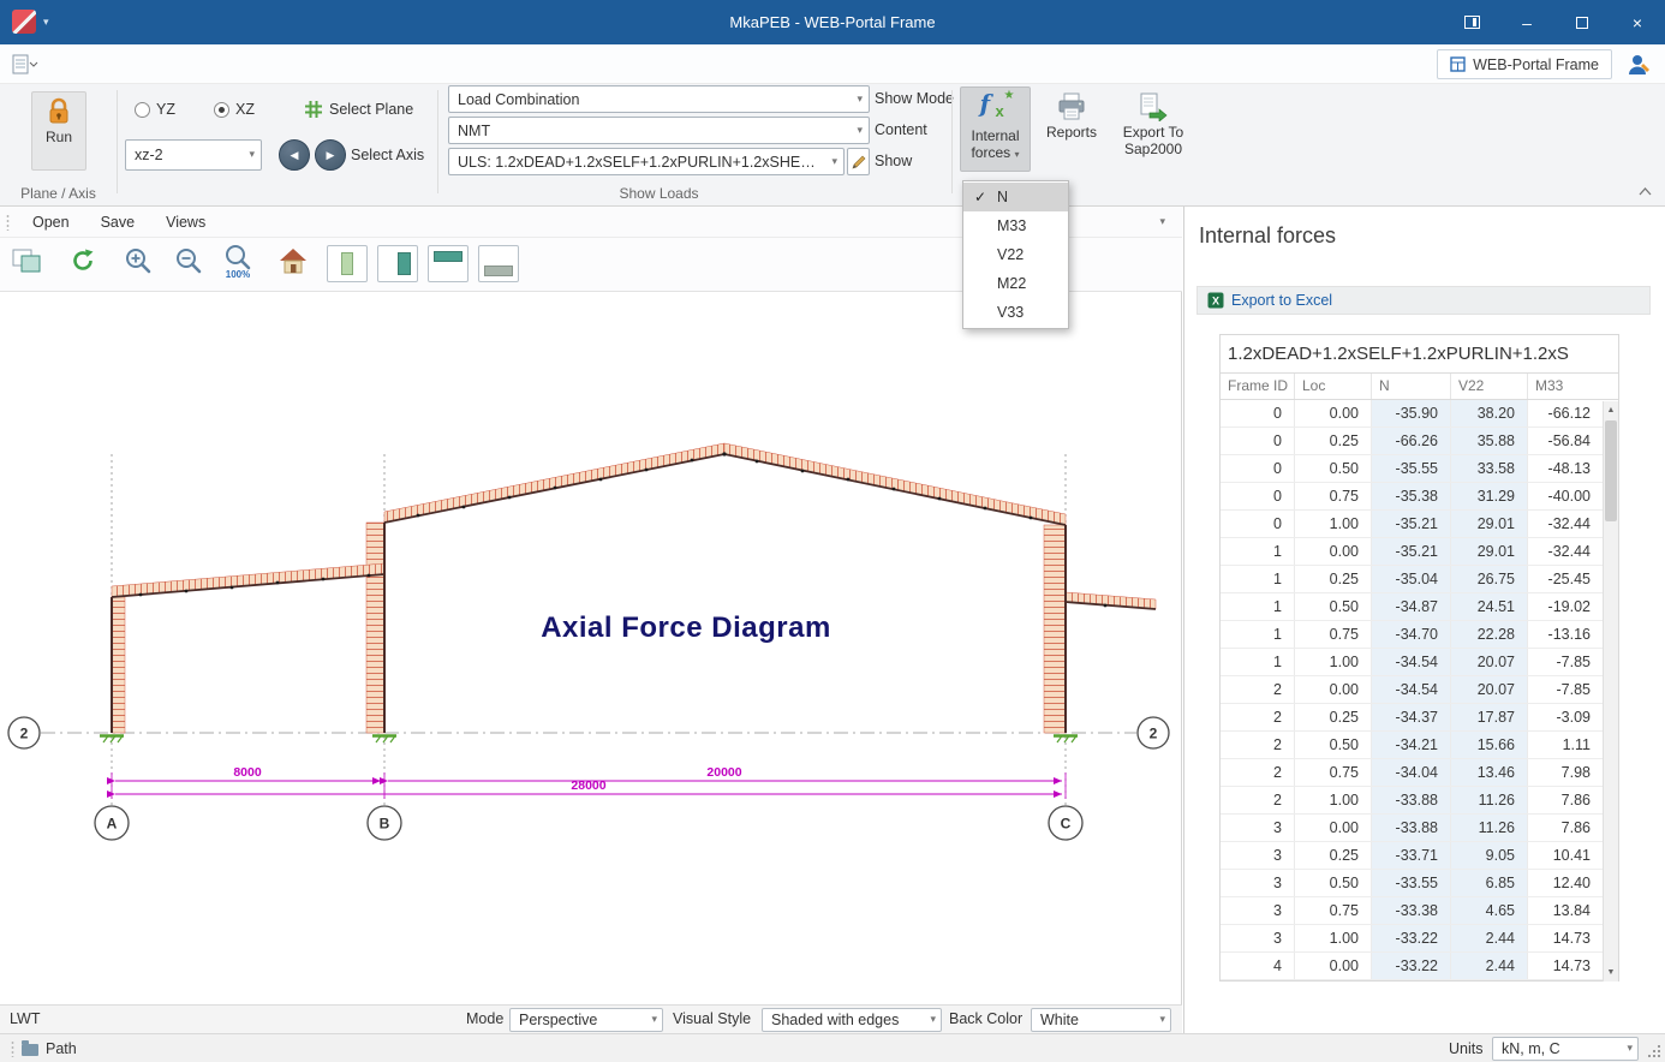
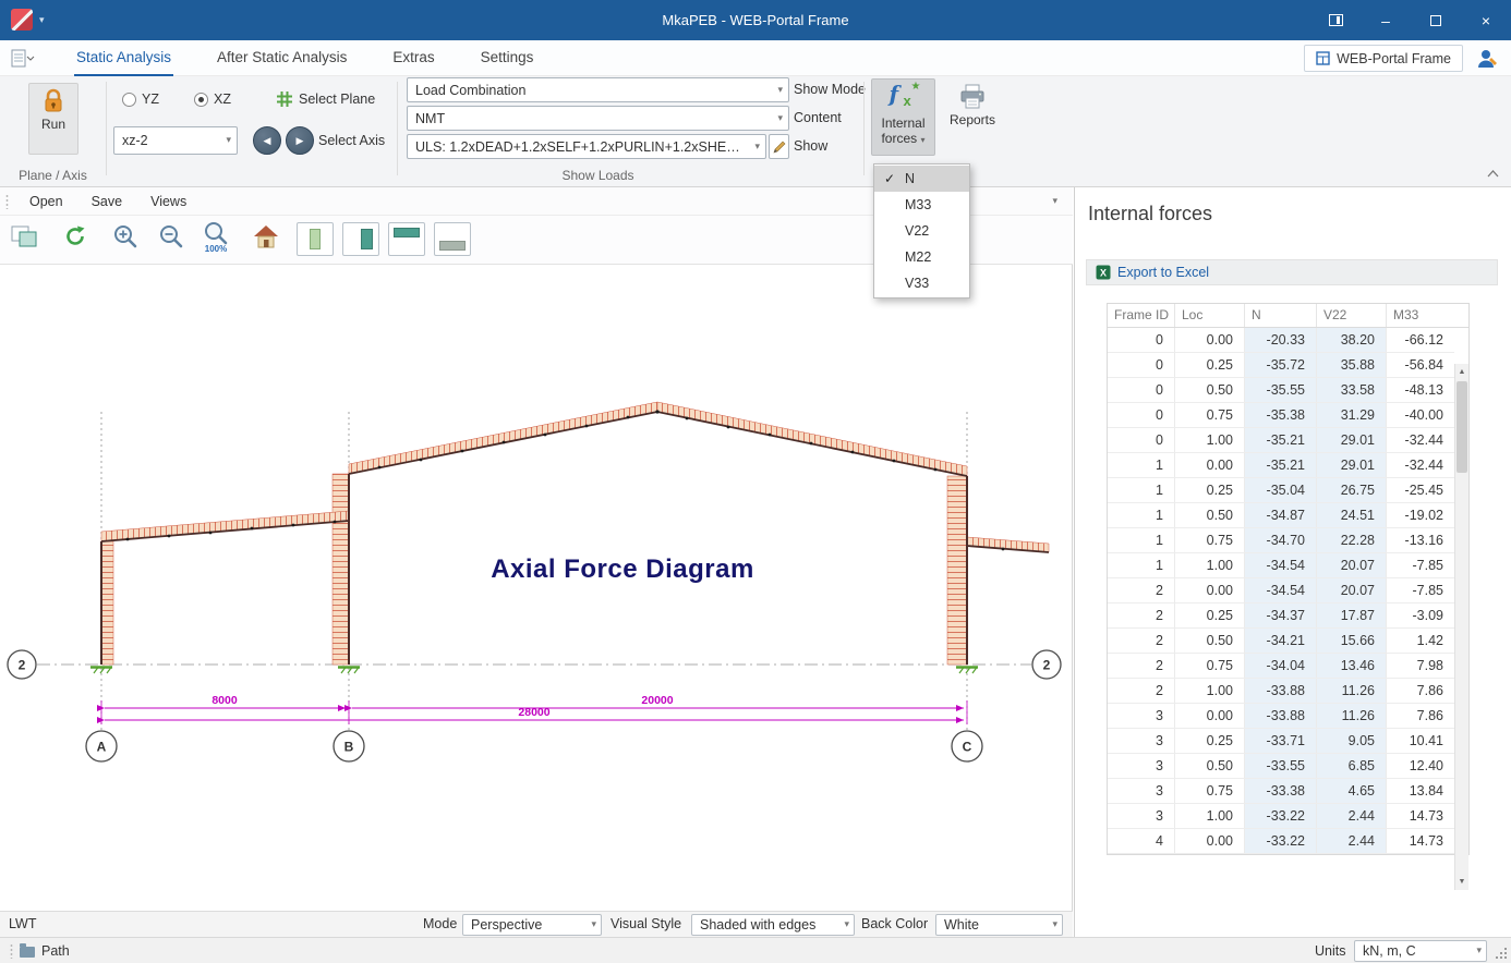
  ▾
  MkaPEB - WEB-Portal Frame
  –
  ×
+ Static Analysis
+ After Static Analysis
+ Extras
+ Settings
  WEB-Portal Frame
  Run
  Plane / Axis
  YZ
  XZ
  Select Plane
  xz-2
  ▾
  ◀
  ▶
  Select Axis
  Load Combination
  ▾
  NMT
  ▾
  ULS: 1.2xDEAD+1.2xSELF+1.2xPURLIN+1.2xSHEETI
  ▾
  Show Mode
  Content
  Show
  Show Loads
  f
  x
  ★
  Internal forces ▾
  Reports
- Export To Sap2000
  ✓
  N
  M33
  V22
  M22
  V33
  Open
  Save
  Views
  ▾
  100%
  8000
  20000
  28000
  2
  2
  A
  B
  C
  Axial Force Diagram
  Internal forces
  X
  Export to Excel
- 1.2xDEAD+1.2xSELF+1.2xPURLIN+1.2xS
  Frame ID
  Loc
  N
  V22
  M33
  0
  0.00
- -35.90
+ -20.33
  38.20
  -66.12
  0
  0.25
- -66.26
+ -35.72
  35.88
  -56.84
  0
  0.50
  -35.55
  33.58
  -48.13
  0
  0.75
  -35.38
  31.29
  -40.00
  0
  1.00
  -35.21
  29.01
  -32.44
  1
  0.00
  -35.21
  29.01
  -32.44
  1
  0.25
  -35.04
  26.75
  -25.45
  1
  0.50
  -34.87
  24.51
  -19.02
  1
  0.75
  -34.70
  22.28
  -13.16
  1
  1.00
  -34.54
  20.07
  -7.85
  2
  0.00
  -34.54
  20.07
  -7.85
  2
  0.25
  -34.37
  17.87
  -3.09
  2
  0.50
  -34.21
  15.66
- 1.11
+ 1.42
  2
  0.75
  -34.04
  13.46
  7.98
  2
  1.00
  -33.88
  11.26
  7.86
  3
  0.00
  -33.88
  11.26
  7.86
  3
  0.25
  -33.71
  9.05
  10.41
  3
  0.50
  -33.55
  6.85
  12.40
  3
  0.75
  -33.38
  4.65
  13.84
  3
  1.00
  -33.22
  2.44
  14.73
  4
  0.00
  -33.22
  2.44
  14.73
  LWT
  Mode
  Perspective
  ▾
  Visual Style
  Shaded with edges
  ▾
  Back Color
  White
  ▾
  Path
  Units
  kN, m, C
  ▾
